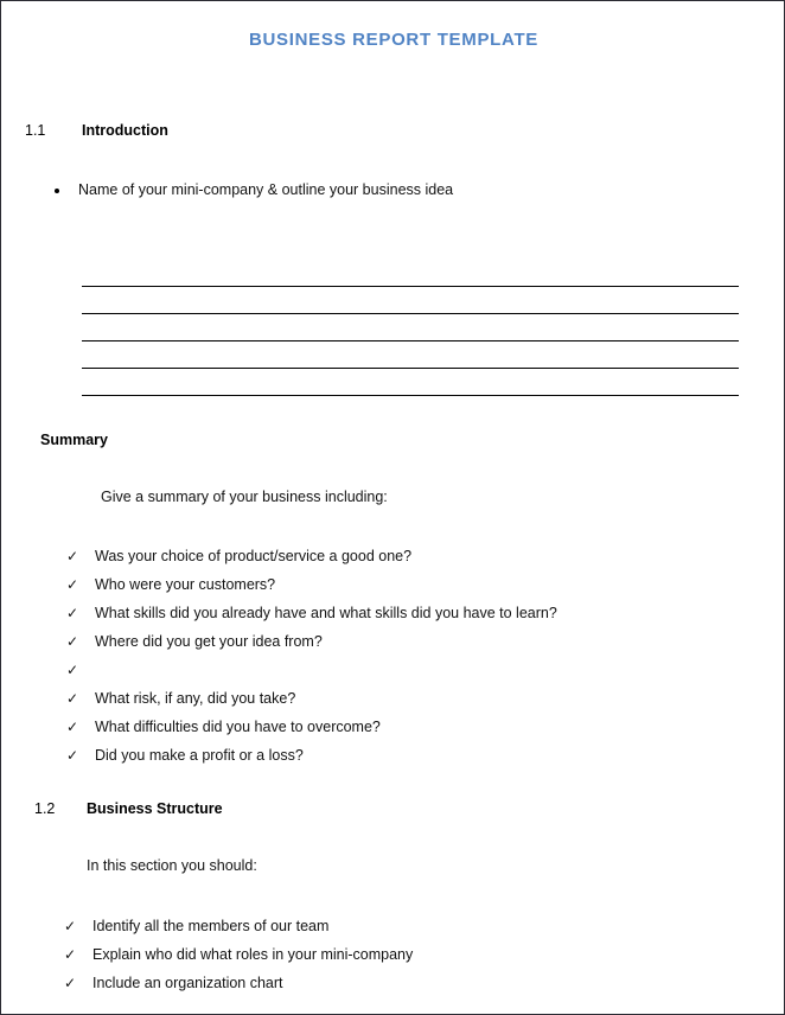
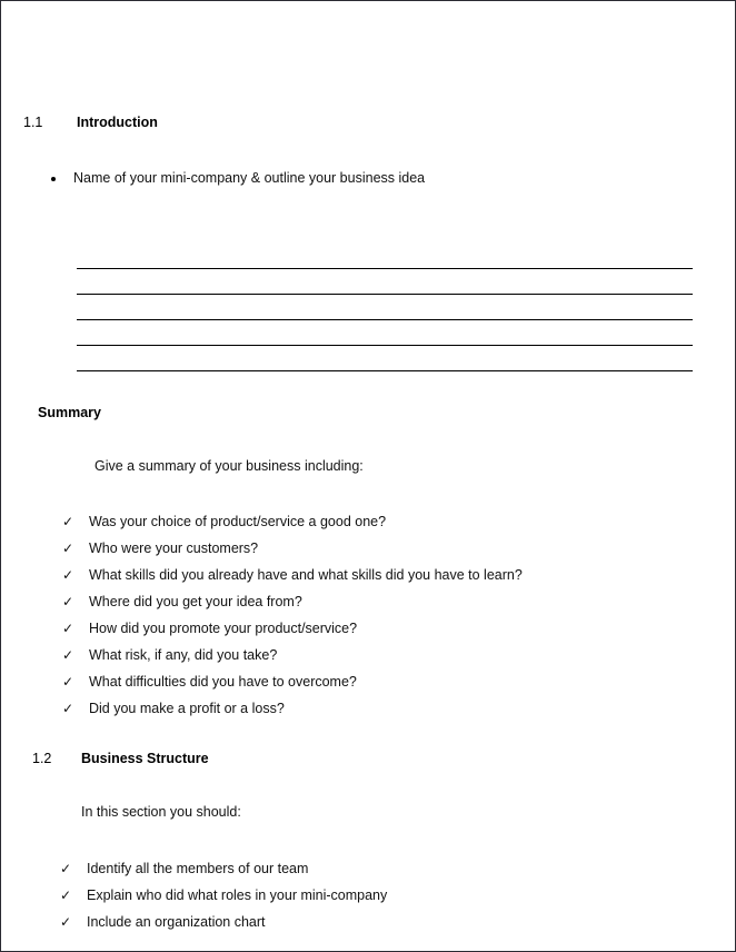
- BUSINESS REPORT TEMPLATE
  1.1
  Introduction
  Name of your mini-company & outline your business idea
  Summary
  Give a summary of your business including:
  ✓
  Was your choice of product/service a good one?
  ✓
  Who were your customers?
  ✓
  What skills did you already have and what skills did you have to learn?
  ✓
  Where did you get your idea from?
  ✓
+ How did you promote your product/service?
  ✓
  What risk, if any, did you take?
  ✓
  What difficulties did you have to overcome?
  ✓
  Did you make a profit or a loss?
  1.2
  Business Structure
  In this section you should:
  ✓
  Identify all the members of our team
  ✓
  Explain who did what roles in your mini-company
  ✓
  Include an organization chart
